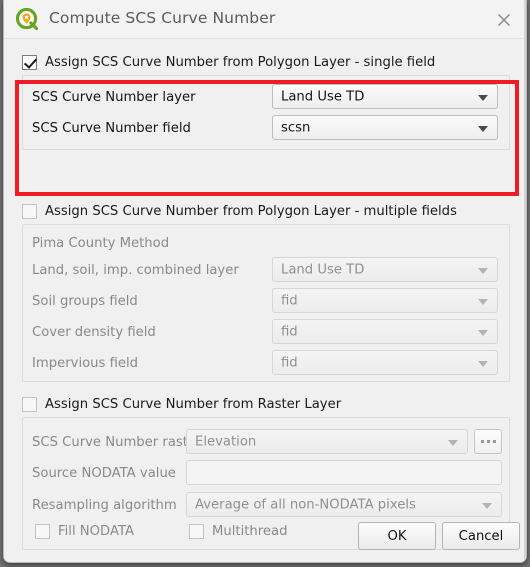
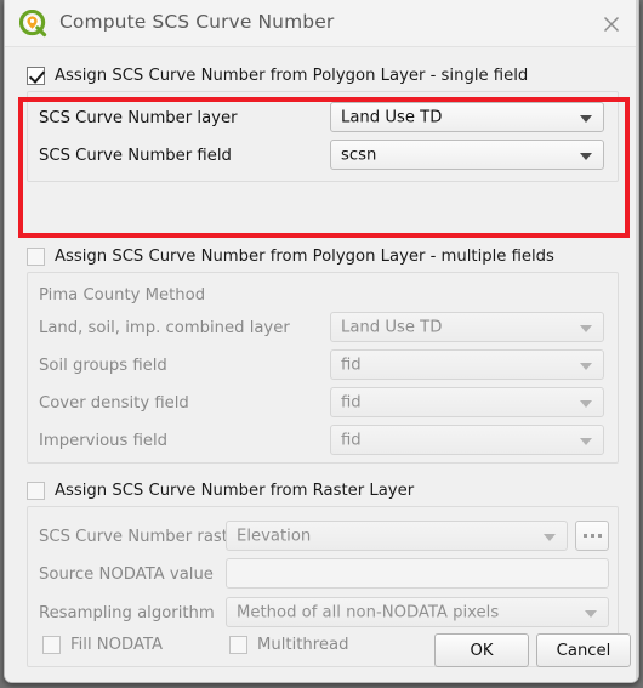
  Compute SCS Curve Number
  Assign SCS Curve Number from Polygon Layer - single field
  SCS Curve Number layer
  Land Use TD
  SCS Curve Number field
  scsn
  Assign SCS Curve Number from Polygon Layer - multiple fields
  Pima County Method
  Land, soil, imp. combined layer
  Land Use TD
  Soil groups field
  fid
  Cover density field
  fid
  Impervious field
  fid
  Assign SCS Curve Number from Raster Layer
  SCS Curve Number ras
  Elevation
  Source NODATA value
  Resampling algorithm
- Average of all non-NODATA pixels
+ Method of all non-NODATA pixels
  Fill NODATA
  Multithread
  OK
  Cancel
